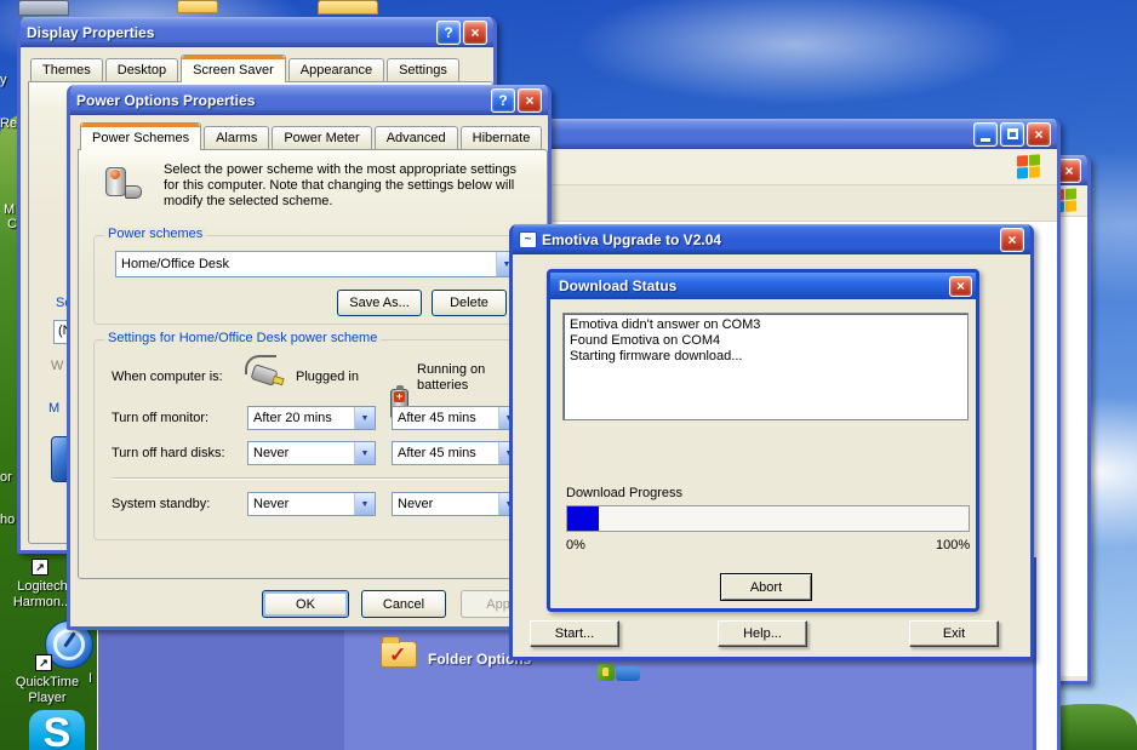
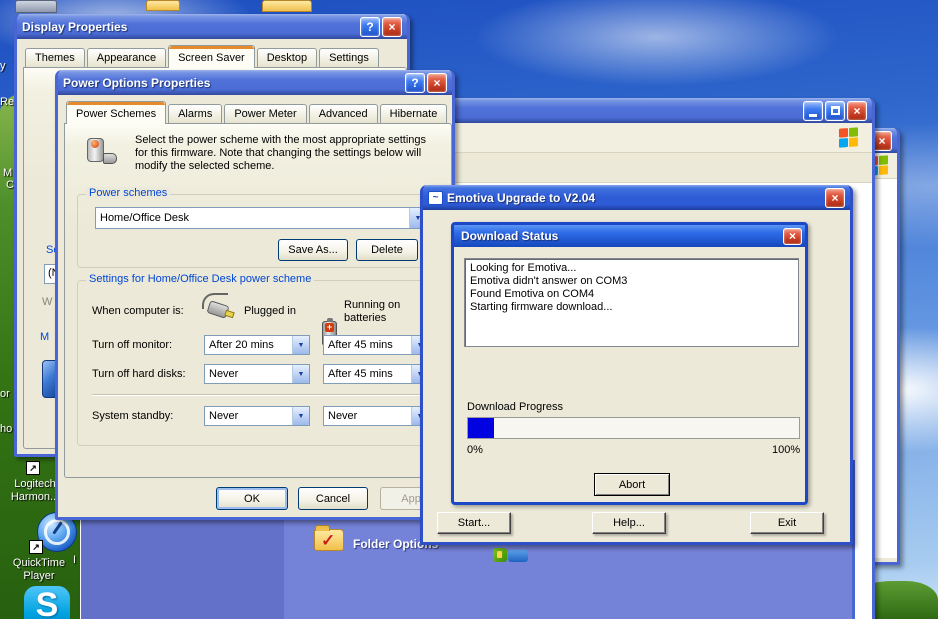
  y
  Re
  M
  C
  or
  ho
  ↗
  Logitech
  Harmon.
  ↗
  QuickTime
  Player
  S
  ×
  ×
  ✓
  Folder Opti
  I
  Display Properties
  ?
  ×
  Themes
- Desktop
+ Appearance
  Screen Saver
- Appearance
+ Desktop
  Settings
  W
  M
  Power Options Properties
  ?
  ×
  Power Schemes
  Alarms
  Power Meter
  Advanced
  Hibernate
- Select the power scheme with the most appropriate settings for this computer. Note that changing the settings below will modify the selected scheme.
+ Select the power scheme with the most appropriate settings for this firmware. Note that changing the settings below will modify the selected scheme.
  Power schemes
  Home/Office Desk
  Save As...
  Delete
  Settings for Home/Office Desk power scheme
  When computer is:
  Plugged in
  +
  Running on batteries
  Turn off monitor:
  After 20 mins
  After 45 mins
  Turn off hard disks:
  Never
  After 45 mins
  System standby:
  Never
  Never
  OK
  Cancel
  ~
  Emotiva Upgrade to V2.04
  ×
  Download Status
  ×
+ Looking for Emotiva...
  Emotiva didn't answer on COM3
  Found Emotiva on COM4
  Starting firmware download...
  Download Progress
  0%
  100%
  Abort
  Start...
  Help...
  Exit
